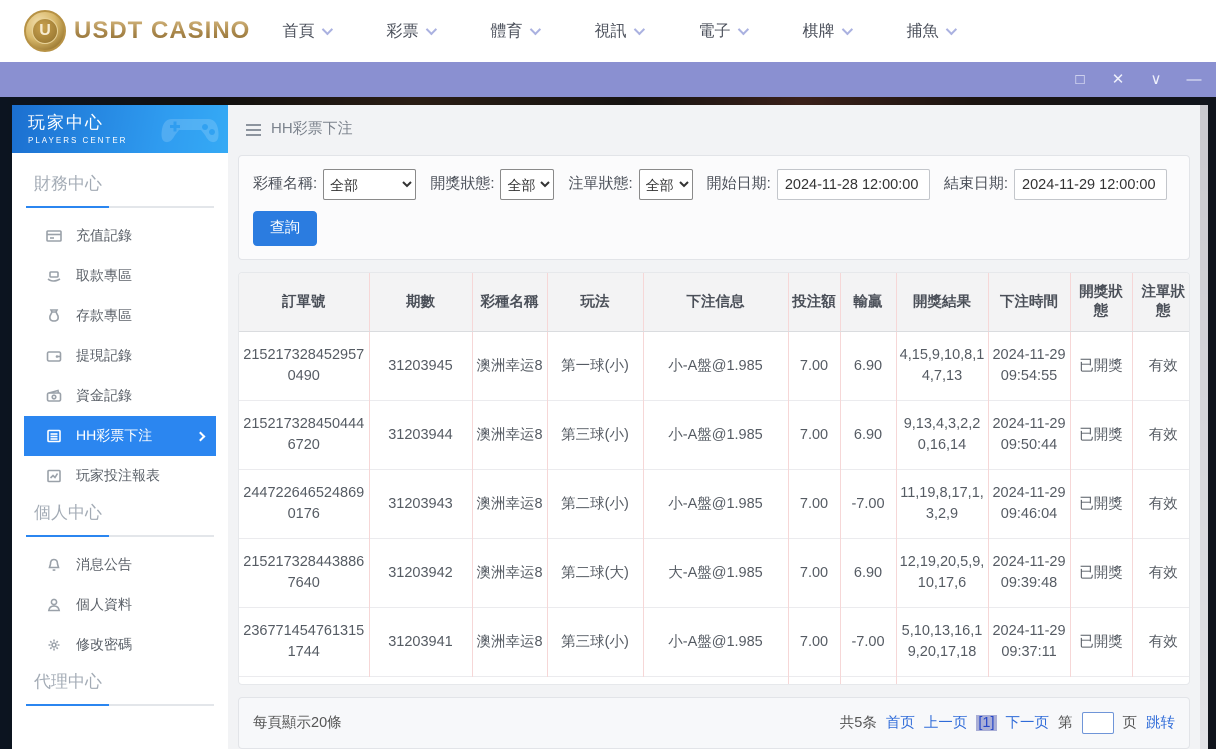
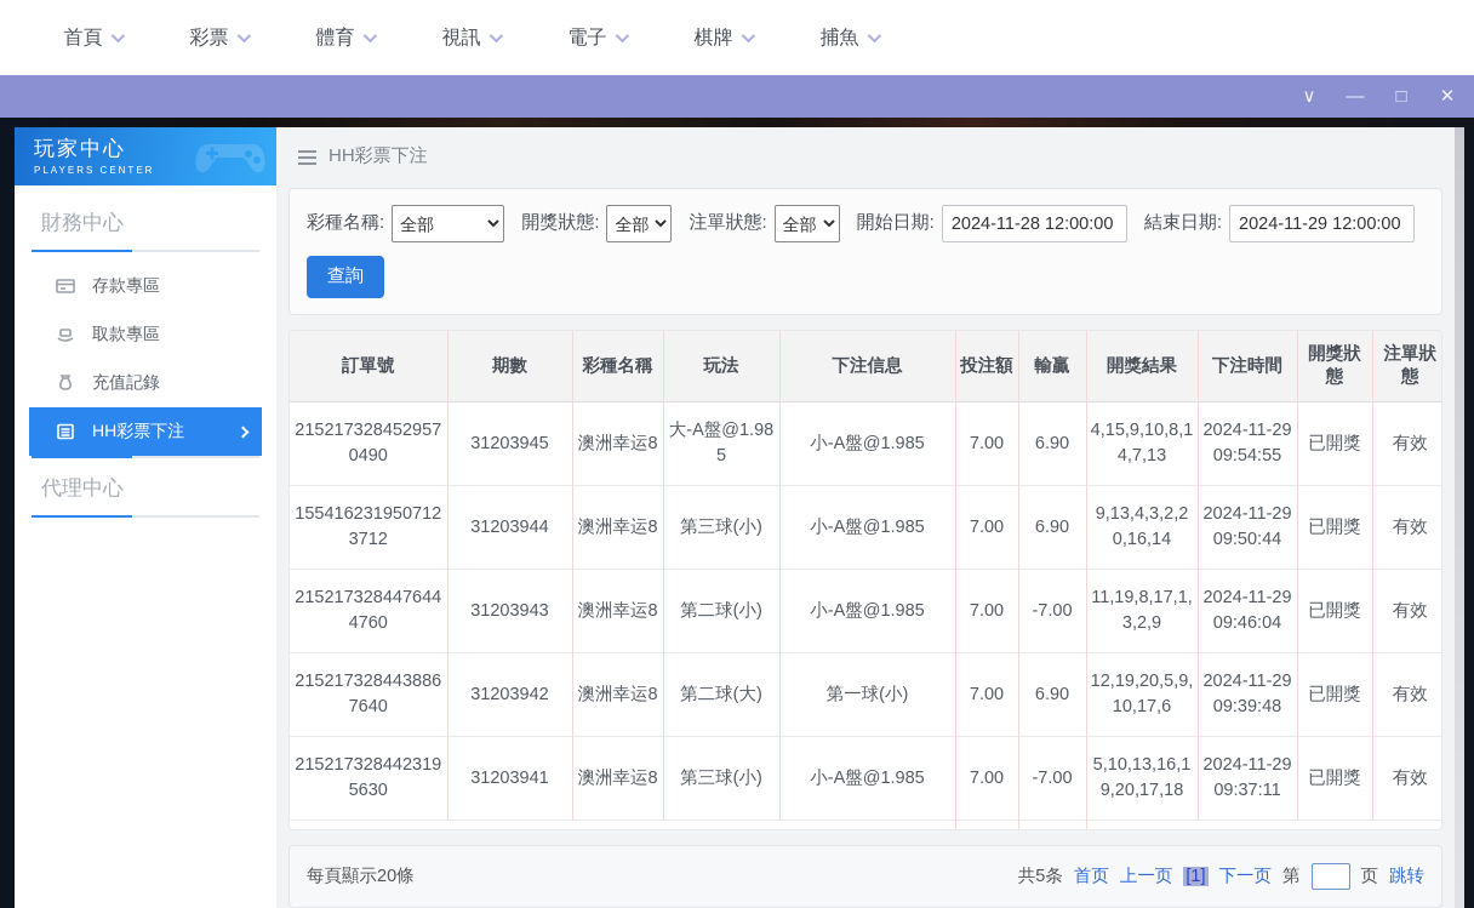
- U
- USDT CASINO
  首頁
  彩票
  體育
  視訊
  電子
  棋牌
  捕魚
- □
+ ∨
- ✕
+ —
- ∨
+ □
- —
+ ✕
  玩家中心
  PLAYERS CENTER
  財務中心
- 充值記錄
+ 存款專區
  取款專區
- 存款專區
+ 充值記錄
- 提現記錄
- 資金記錄
  HH彩票下注
- 玩家投注報表
- 個人中心
- 消息公告
- 個人資料
- 修改密碼
  代理中心
  HH彩票下注
  彩種名稱:
  全部
  開獎狀態:
  全部
  注單狀態:
  全部
  開始日期:
  2024-11-28 12:00:00
  結束日期:
  2024-11-29 12:00:00
  查詢
  訂單號	期數	彩種名稱	玩法	下注信息	投注額	輸贏	開獎結果	下注時間	開獎狀態	注單狀態
- 2152173284529570490	31203945	澳洲幸运8	第一球(小)	小-A盤@1.985	7.00	6.90	4,15,9,10,8,14,7,13	2024-11-29 09:54:55	已開獎	有效
+ 2152173284529570490	31203945	澳洲幸运8	大-A盤@1.985	小-A盤@1.985	7.00	6.90	4,15,9,10,8,14,7,13	2024-11-29 09:54:55	已開獎	有效
- 2152173284504446720	31203944	澳洲幸运8	第三球(小)	小-A盤@1.985	7.00	6.90	9,13,4,3,2,20,16,14	2024-11-29 09:50:44	已開獎	有效
+ 1554162319507123712	31203944	澳洲幸运8	第三球(小)	小-A盤@1.985	7.00	6.90	9,13,4,3,2,20,16,14	2024-11-29 09:50:44	已開獎	有效
- 2447226465248690176	31203943	澳洲幸运8	第二球(小)	小-A盤@1.985	7.00	-7.00	11,19,8,17,1,3,2,9	2024-11-29 09:46:04	已開獎	有效
+ 2152173284476444760	31203943	澳洲幸运8	第二球(小)	小-A盤@1.985	7.00	-7.00	11,19,8,17,1,3,2,9	2024-11-29 09:46:04	已開獎	有效
- 2152173284438867640	31203942	澳洲幸运8	第二球(大)	大-A盤@1.985	7.00	6.90	12,19,20,5,9,10,17,6	2024-11-29 09:39:48	已開獎	有效
+ 2152173284438867640	31203942	澳洲幸运8	第二球(大)	第一球(小)	7.00	6.90	12,19,20,5,9,10,17,6	2024-11-29 09:39:48	已開獎	有效
- 2367714547613151744	31203941	澳洲幸运8	第三球(小)	小-A盤@1.985	7.00	-7.00	5,10,13,16,19,20,17,18	2024-11-29 09:37:11	已開獎	有效
+ 2152173284423195630	31203941	澳洲幸运8	第三球(小)	小-A盤@1.985	7.00	-7.00	5,10,13,16,19,20,17,18	2024-11-29 09:37:11	已開獎	有效
  每頁顯示20條
  共5条
  首页
  上一页
  [1]
  下一页
  第
  页
  跳转
